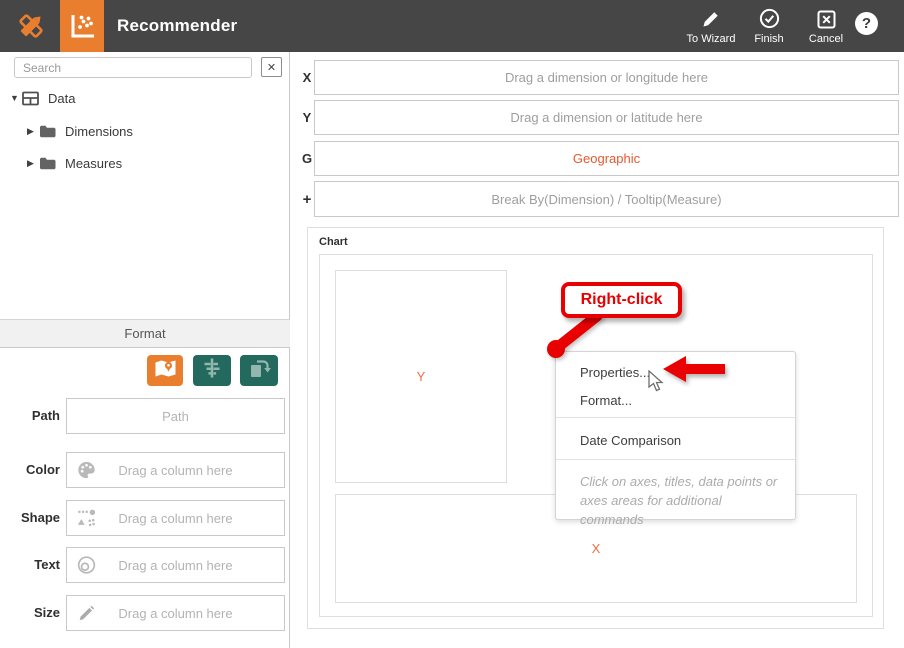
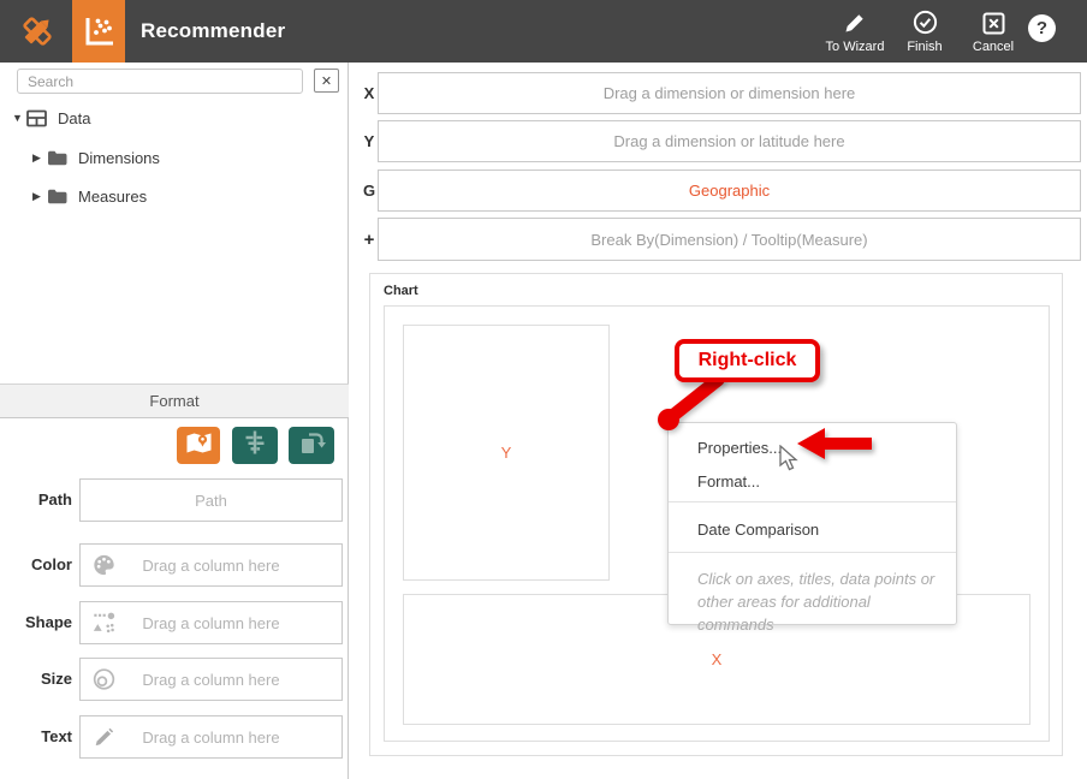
  Recommender
  To Wizard
  Finish
  Cancel
  ?
  Search
  ✕
  ▼
  Data
  ▶
  Dimensions
  ▶
  Measures
  Format
  Path
  Path
  Color
  Drag a column here
  Shape
  Drag a column here
- Text
+ Size
  Drag a column here
- Size
+ Text
  Drag a column here
  X
- Drag a dimension or longitude here
+ Drag a dimension or dimension here
  Y
  Drag a dimension or latitude here
  G
  Geographic
  +
  Break By(Dimension) / Tooltip(Measure)
  Chart
  Y
  X
  Properties...
  Format...
  Date Comparison
  Click on axes, titles, data points or
- axes areas for additional commands
+ other areas for additional commands
  Right-click
